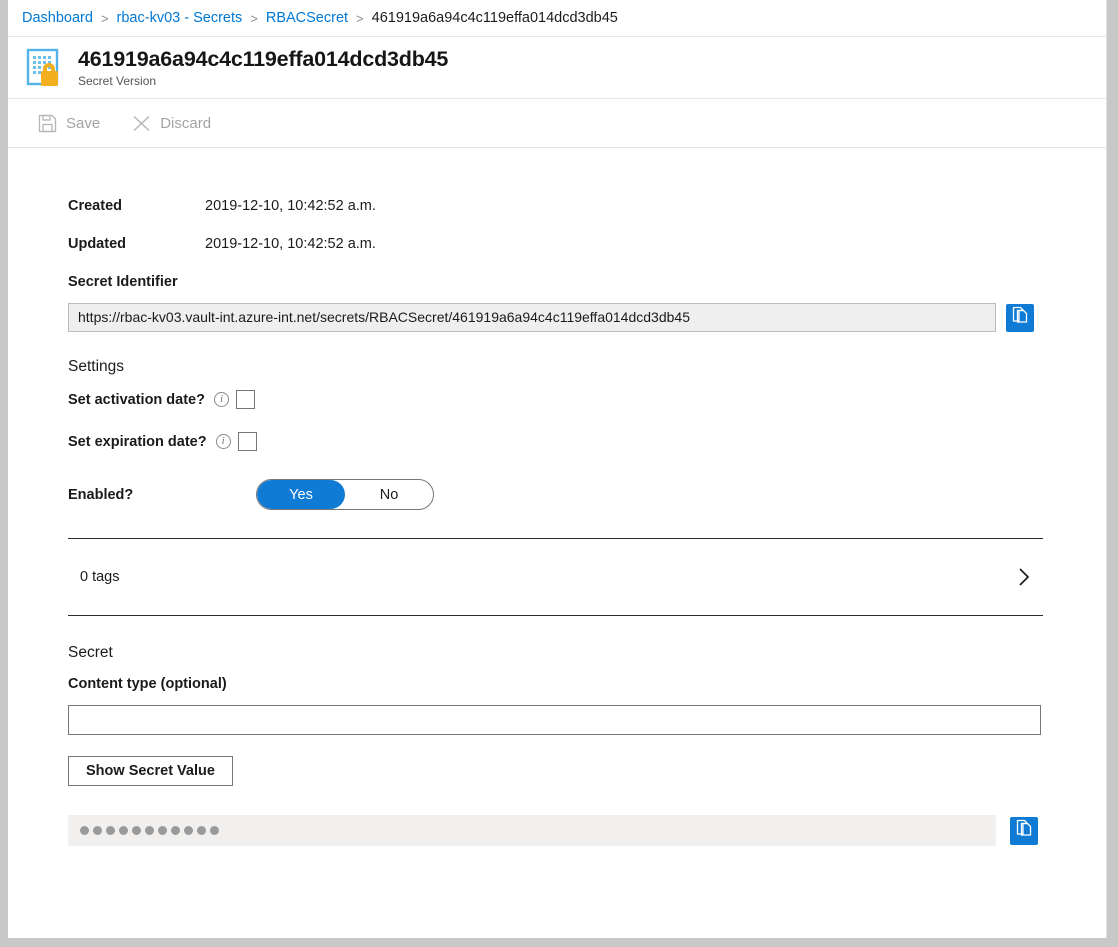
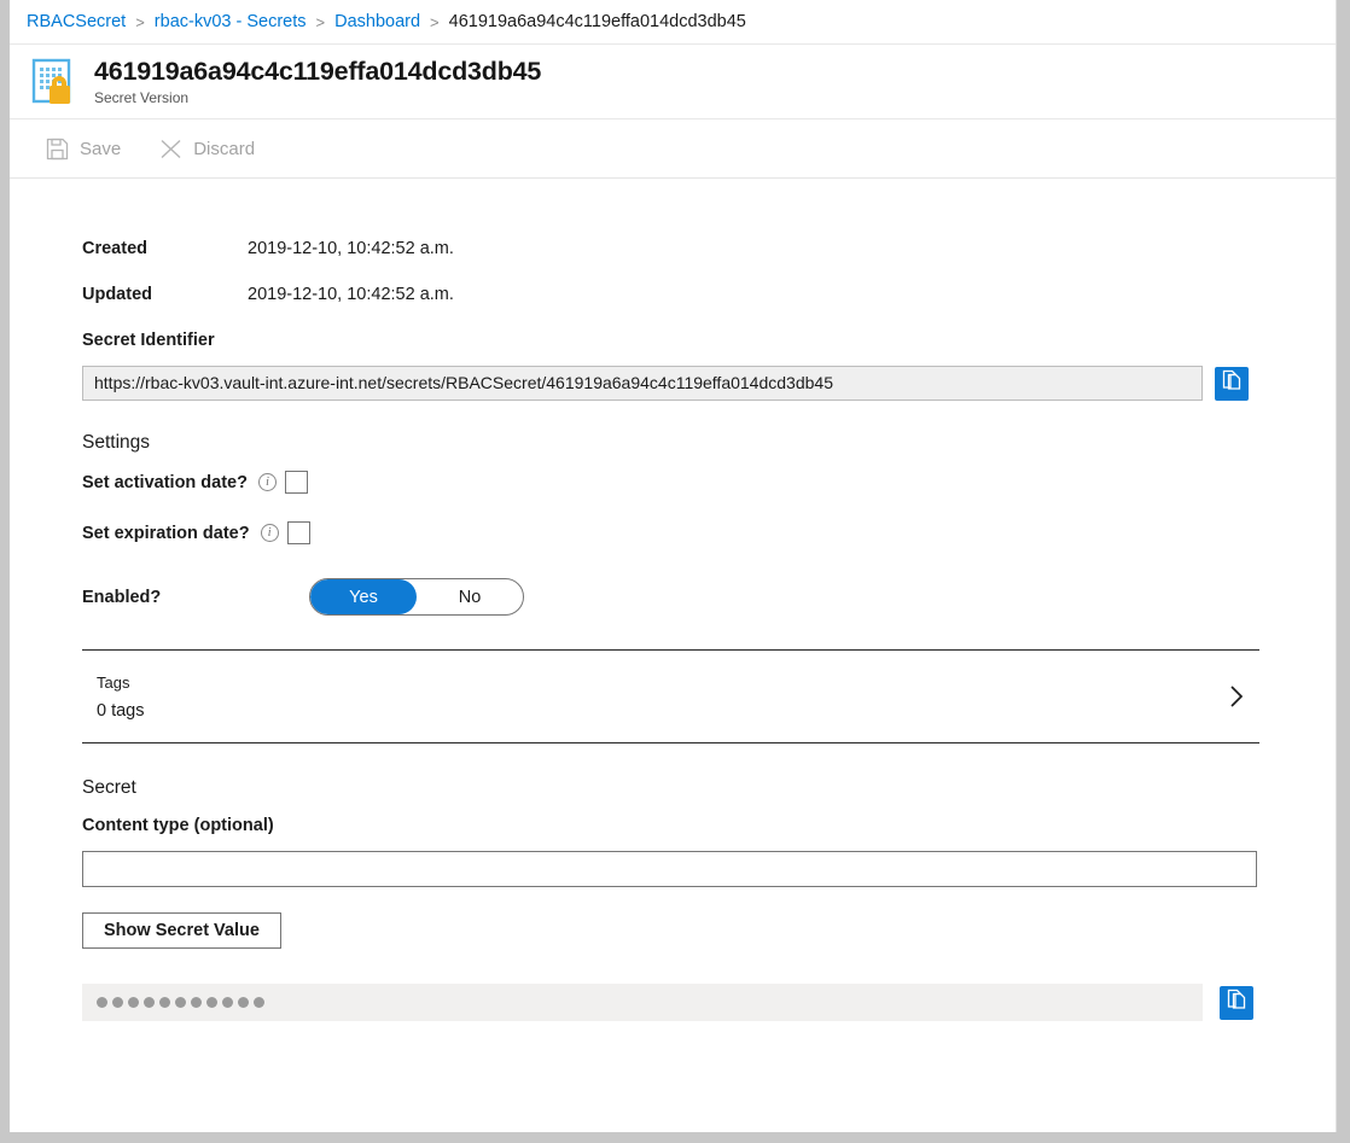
- Dashboard
+ RBACSecret
  >
  rbac-kv03 - Secrets
  >
- RBACSecret
+ Dashboard
  >
  461919a6a94c4c119effa014dcd3db45
  461919a6a94c4c119effa014dcd3db45
  Secret Version
  Save
  Discard
  Created
  2019-12-10, 10:42:52 a.m.
  Updated
  2019-12-10, 10:42:52 a.m.
  Secret Identifier
  https://rbac-kv03.vault-int.azure-int.net/secrets/RBACSecret/461919a6a94c4c119effa014dcd3db45
  Settings
  Set activation date?
  i
  Set expiration date?
  i
  Enabled?
  Yes
  No
+ Tags
  0 tags
  Secret
  Content type (optional)
  Show Secret Value
